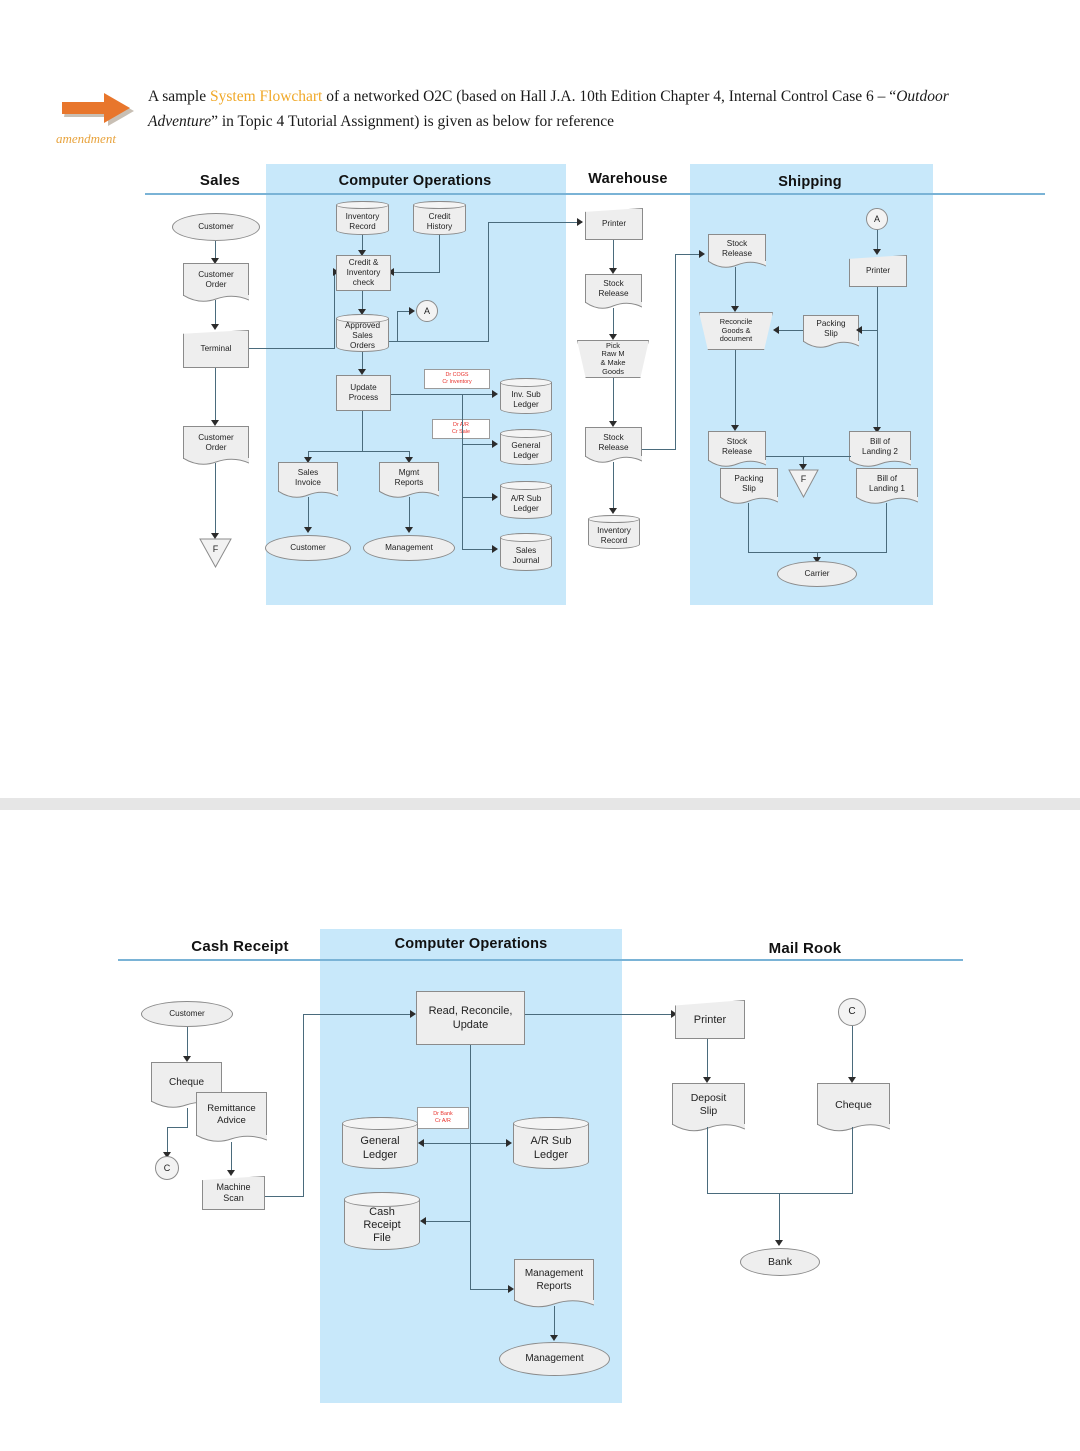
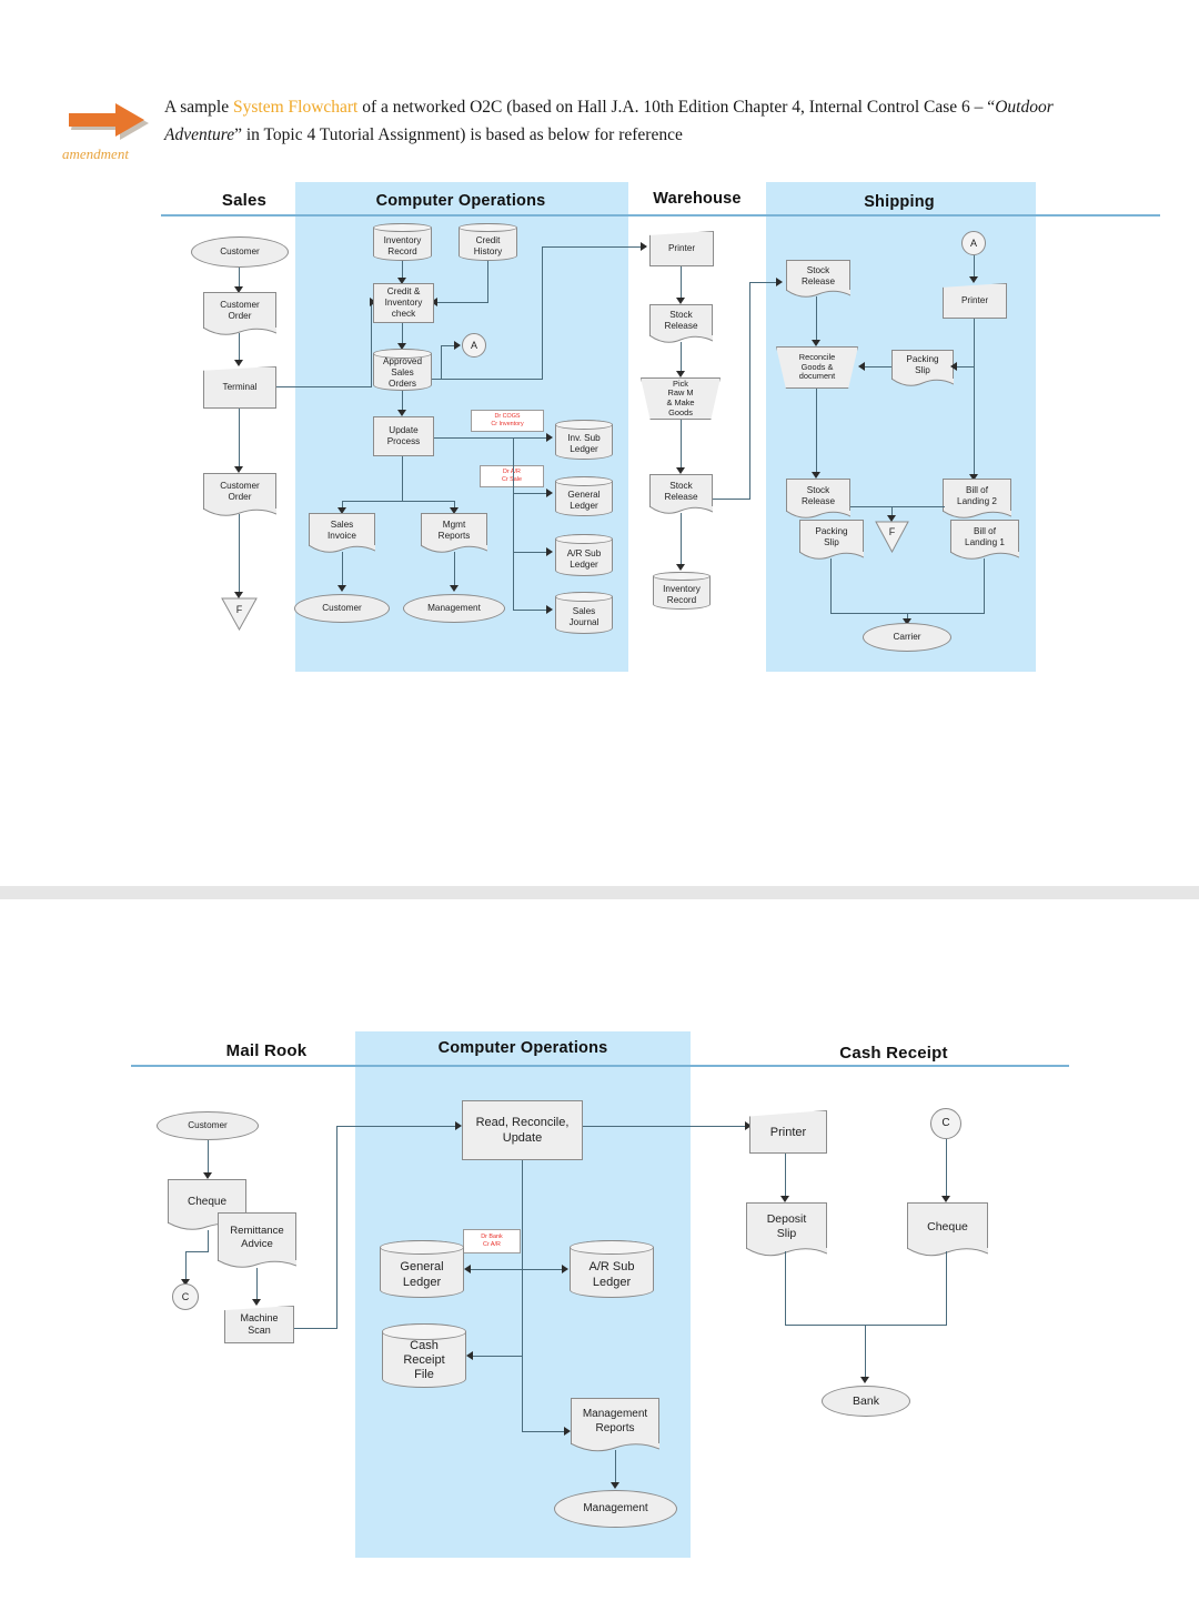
- A sample System Flowchart of a networked O2C (based on Hall J.A. 10th Edition Chapter 4, Internal Control Case 6 – “Outdoor Adventure” in Topic 4 Tutorial Assignment) is given as below for reference
+ A sample System Flowchart of a networked O2C (based on Hall J.A. 10th Edition Chapter 4, Internal Control Case 6 – “Outdoor Adventure” in Topic 4 Tutorial Assignment) is based as below for reference
  amendment
  Sales
  Computer Operations
  Warehouse
  Shipping
  Customer
  Customer
  Order
  Terminal
  Customer
  Order
  F
  Inventory
  Record
  Credit
  History
  Credit &
  Inventory
  check
  A
  Approved
  Sales
  Orders
  Update
  Process
  Inv. Sub
  Ledger
  General
  Ledger
  A/R Sub
  Ledger
  Sales
  Journal
  Sales
  Invoice
  Mgmt
  Reports
  Customer
  Management
  Printer
  Stock
  Release
  Pick
  Raw M
  & Make
  Goods
  Stock
  Release
  Inventory
  Record
  A
  Stock
  Release
  Printer
  Reconcile
  Goods &
  document
  Packing
  Slip
  Stock
  Release
  Packing
  Slip
  Bill of
  Landing 2
  Bill of
  Landing 1
  F
  Carrier
- Cash Receipt
+ Mail Rook
  Computer Operations
- Mail Rook
+ Cash Receipt
  Customer
  Cheque
  Remittance
  Advice
  C
  Machine
  Scan
  Read, Reconcile,
  Update
  General
  Ledger
  A/R Sub
  Ledger
  Cash
  Receipt
  File
  Management
  Reports
  Management
  Printer
  C
  Deposit
  Slip
  Cheque
  Bank
